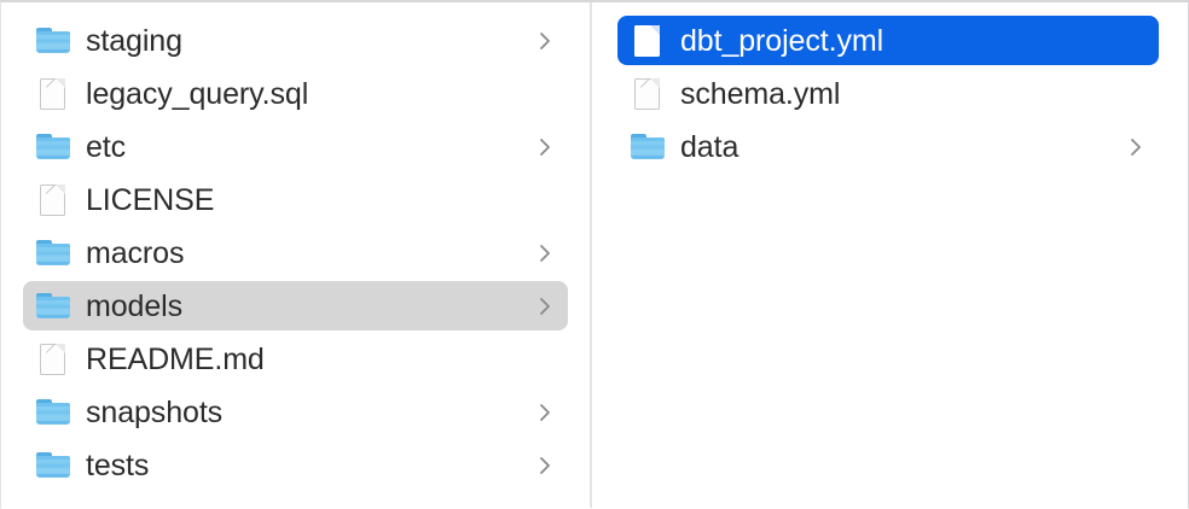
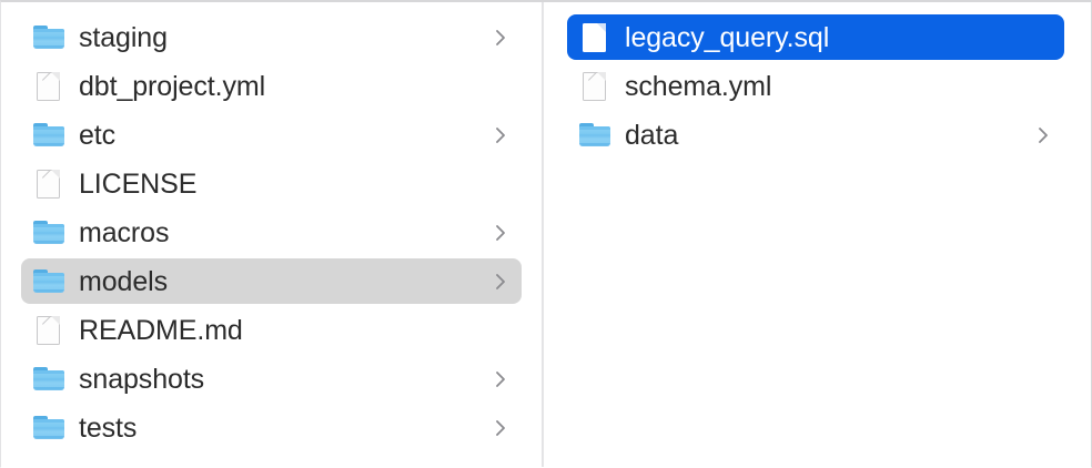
  staging
- legacy_query.sql
+ dbt_project.yml
  etc
  LICENSE
  macros
  models
  README.md
  snapshots
  tests
- dbt_project.yml
+ legacy_query.sql
  schema.yml
  data
